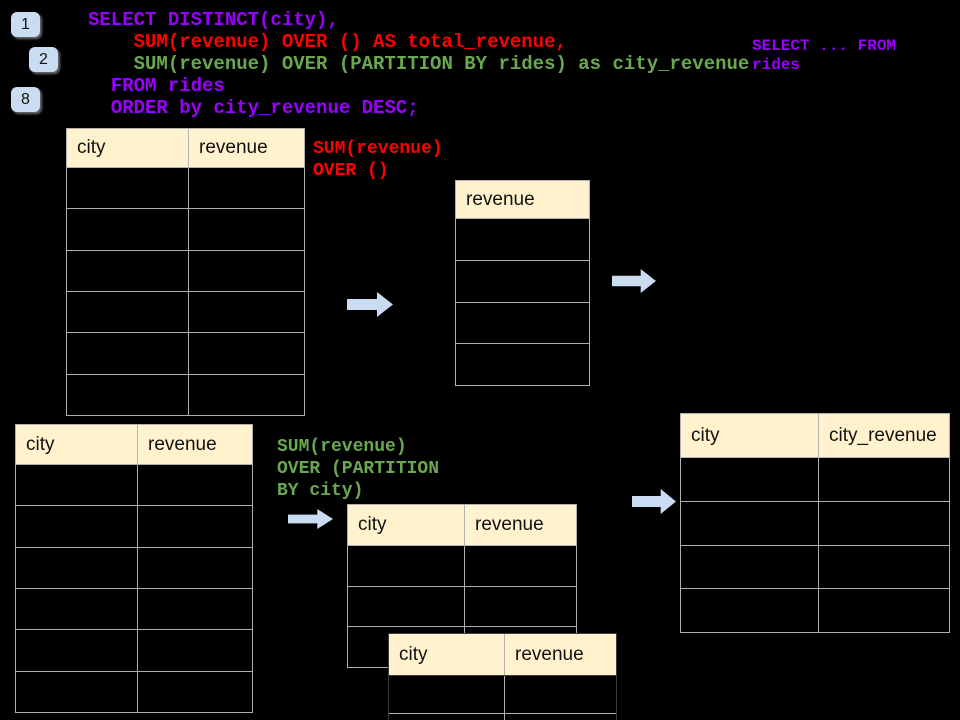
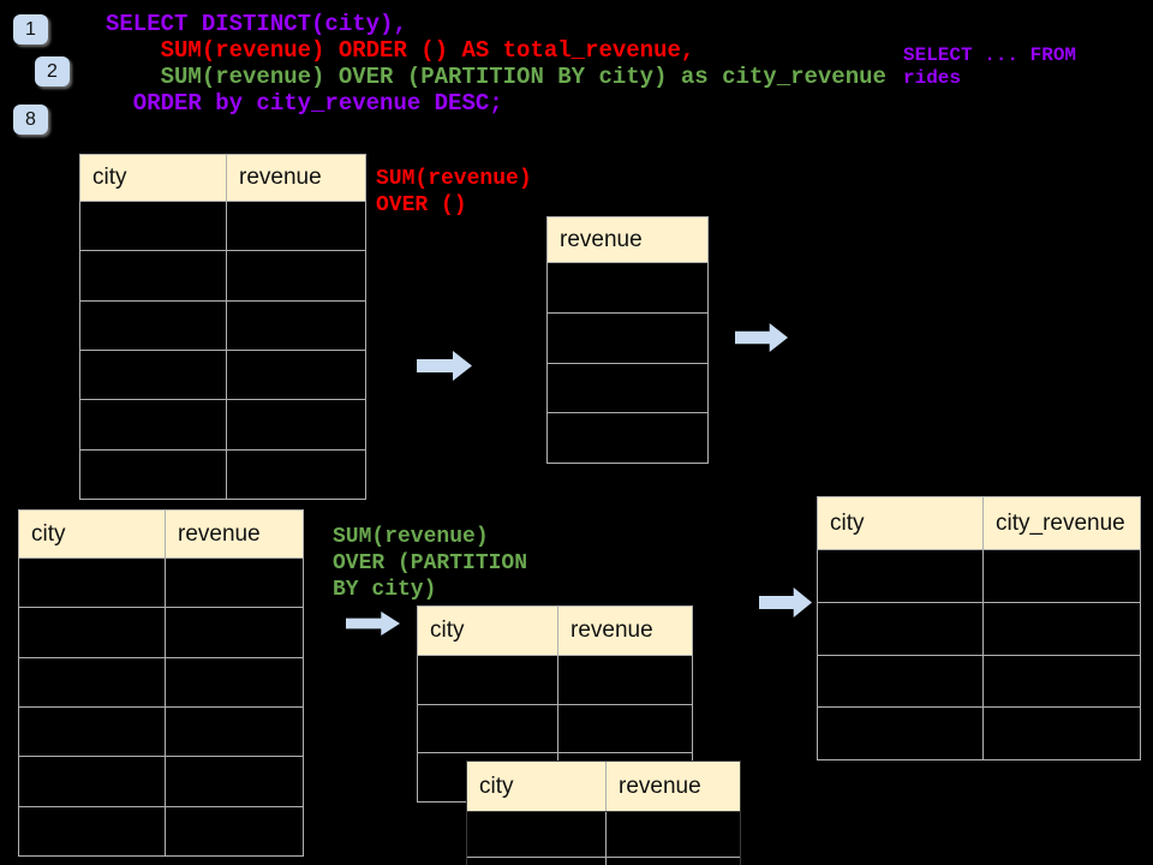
  1
  2
  8
  SELECT DISTINCT(city),
- SUM(revenue) OVER () AS total_revenue,
+ SUM(revenue) ORDER () AS total_revenue,
- SUM(revenue) OVER (PARTITION BY rides) as city_revenue
+ SUM(revenue) OVER (PARTITION BY city) as city_revenue
- FROM rides
  ORDER by city_revenue DESC;
  SELECT ... FROM
  rides
  SUM(revenue)
  OVER ()
  SUM(revenue)
  OVER (PARTITION
  BY city)
  city
  revenue
  revenue
  city
  revenue
  city
  revenue
  city
  revenue
  city
  city_revenue
